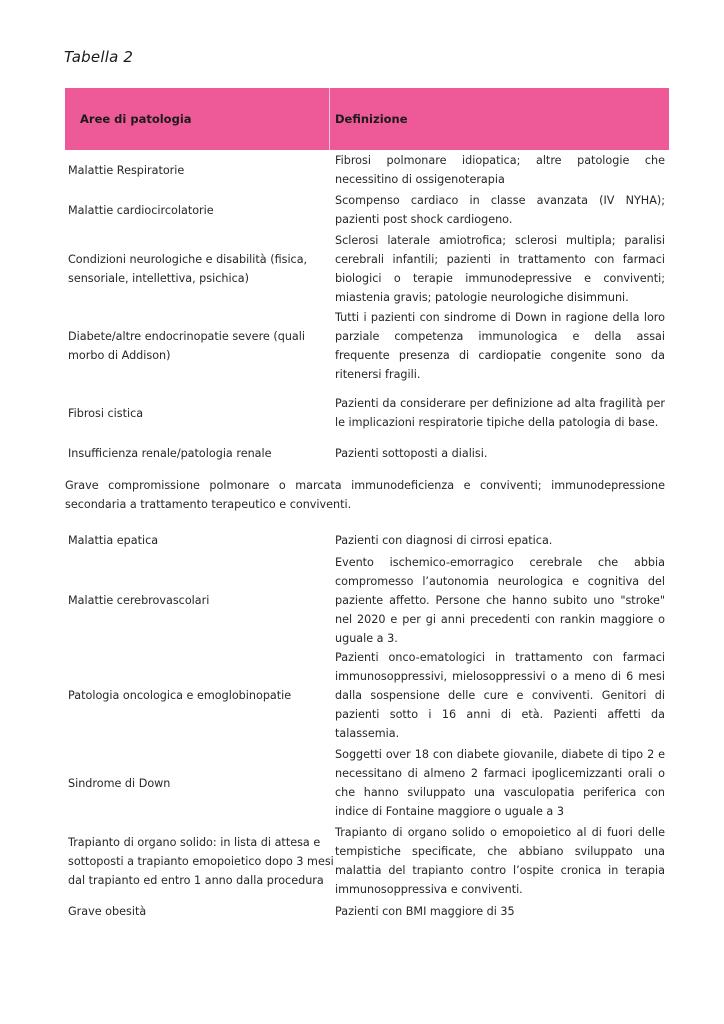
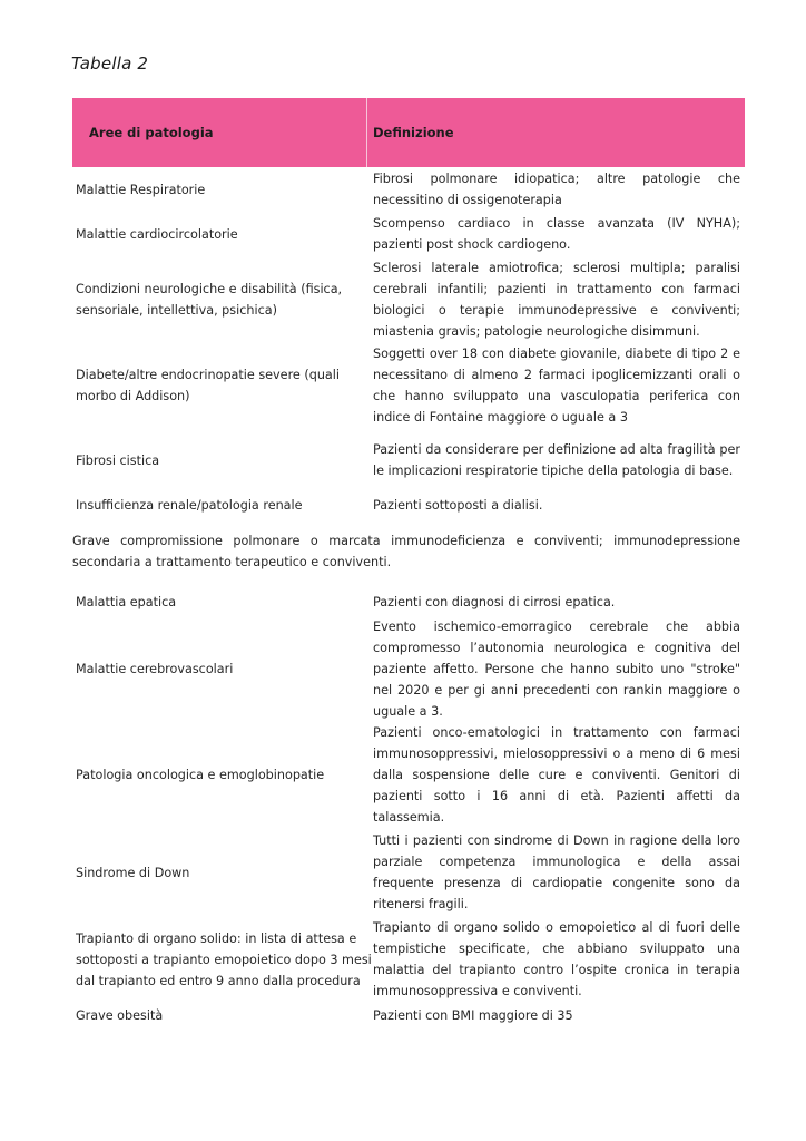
  Tabella 2
  Aree di patologia
  Definizione
  Malattie Respiratorie
  Fibrosi polmonare idiopatica; altre patologie che necessitino di ossigenoterapia
  Malattie cardiocircolatorie
  Scompenso cardiaco in classe avanzata (IV NYHA); pazienti post shock cardiogeno.
  Condizioni neurologiche e disabilità (fisica, sensoriale, intellettiva, psichica)
  Sclerosi laterale amiotrofica; sclerosi multipla; paralisi cerebrali infantili; pazienti in trattamento con farmaci biologici o terapie immunodepressive e conviventi; miastenia gravis; patologie neurologiche disimmuni.
  Diabete/altre endocrinopatie severe (quali morbo di Addison)
- Tutti i pazienti con sindrome di Down in ragione della loro parziale competenza immunologica e della assai frequente presenza di cardiopatie congenite sono da ritenersi fragili.
+ Soggetti over 18 con diabete giovanile, diabete di tipo 2 e necessitano di almeno 2 farmaci ipoglicemizzanti orali o che hanno sviluppato una vasculopatia periferica con indice di Fontaine maggiore o uguale a 3
  Fibrosi cistica
  Pazienti da considerare per definizione ad alta fragilità per le implicazioni respiratorie tipiche della patologia di base.
  Insufficienza renale/patologia renale
  Pazienti sottoposti a dialisi.
  Grave compromissione polmonare o marcata immunodeficienza e conviventi; immunodepressione secondaria a trattamento terapeutico e conviventi.
  Malattia epatica
  Pazienti con diagnosi di cirrosi epatica.
  Malattie cerebrovascolari
  Evento ischemico-emorragico cerebrale che abbia compromesso l’autonomia neurologica e cognitiva del paziente affetto. Persone che hanno subito uno "stroke" nel 2020 e per gi anni precedenti con rankin maggiore o uguale a 3.
  Patologia oncologica e emoglobinopatie
  Pazienti onco-ematologici in trattamento con farmaci immunosoppressivi, mielosoppressivi o a meno di 6 mesi dalla sospensione delle cure e conviventi. Genitori di pazienti sotto i 16 anni di età. Pazienti affetti da talassemia.
  Sindrome di Down
- Soggetti over 18 con diabete giovanile, diabete di tipo 2 e necessitano di almeno 2 farmaci ipoglicemizzanti orali o che hanno sviluppato una vasculopatia periferica con indice di Fontaine maggiore o uguale a 3
+ Tutti i pazienti con sindrome di Down in ragione della loro parziale competenza immunologica e della assai frequente presenza di cardiopatie congenite sono da ritenersi fragili.
- Trapianto di organo solido: in lista di attesa e sottoposti a trapianto emopoietico dopo 3 mesi dal trapianto ed entro 1 anno dalla procedura
+ Trapianto di organo solido: in lista di attesa e sottoposti a trapianto emopoietico dopo 3 mesi dal trapianto ed entro 9 anno dalla procedura
  Trapianto di organo solido o emopoietico al di fuori delle tempistiche specificate, che abbiano sviluppato una malattia del trapianto contro l’ospite cronica in terapia immunosoppressiva e conviventi.
  Grave obesità
  Pazienti con BMI maggiore di 35
